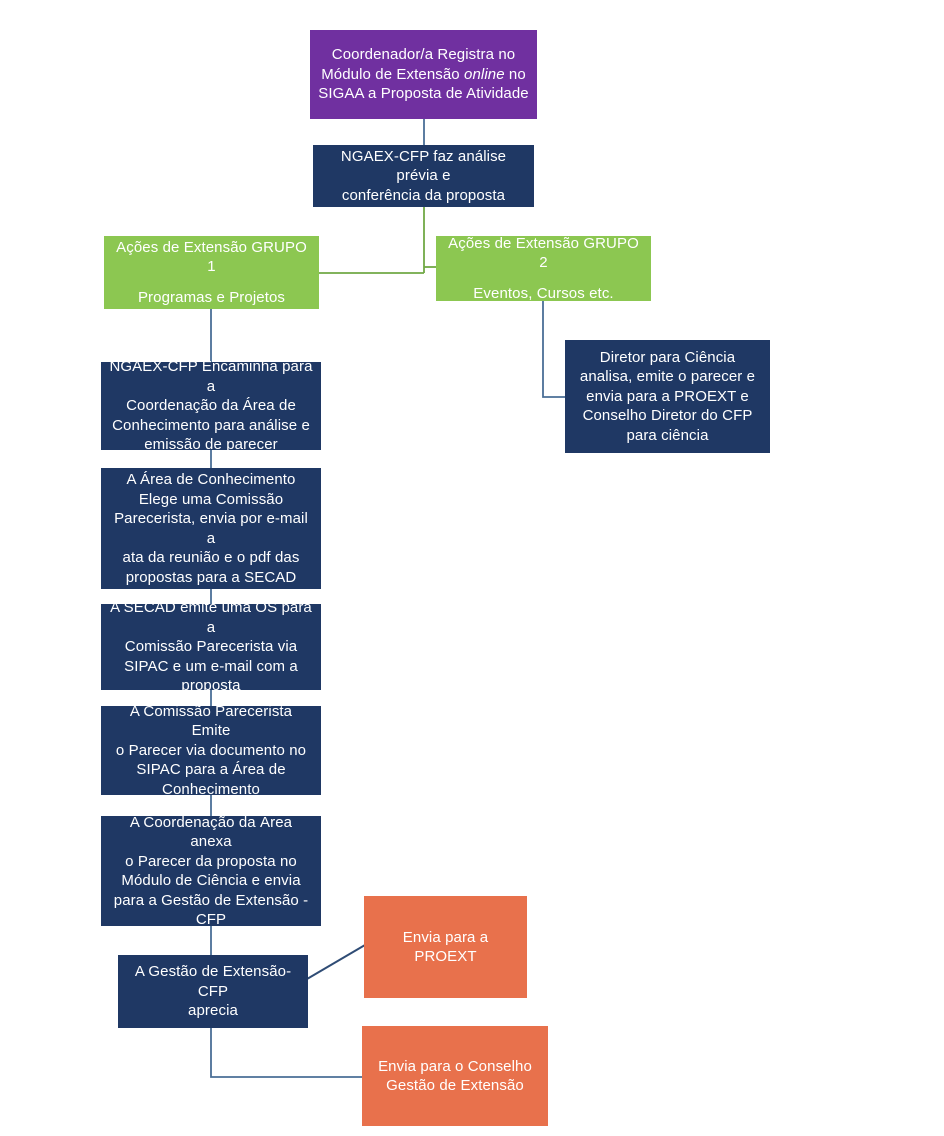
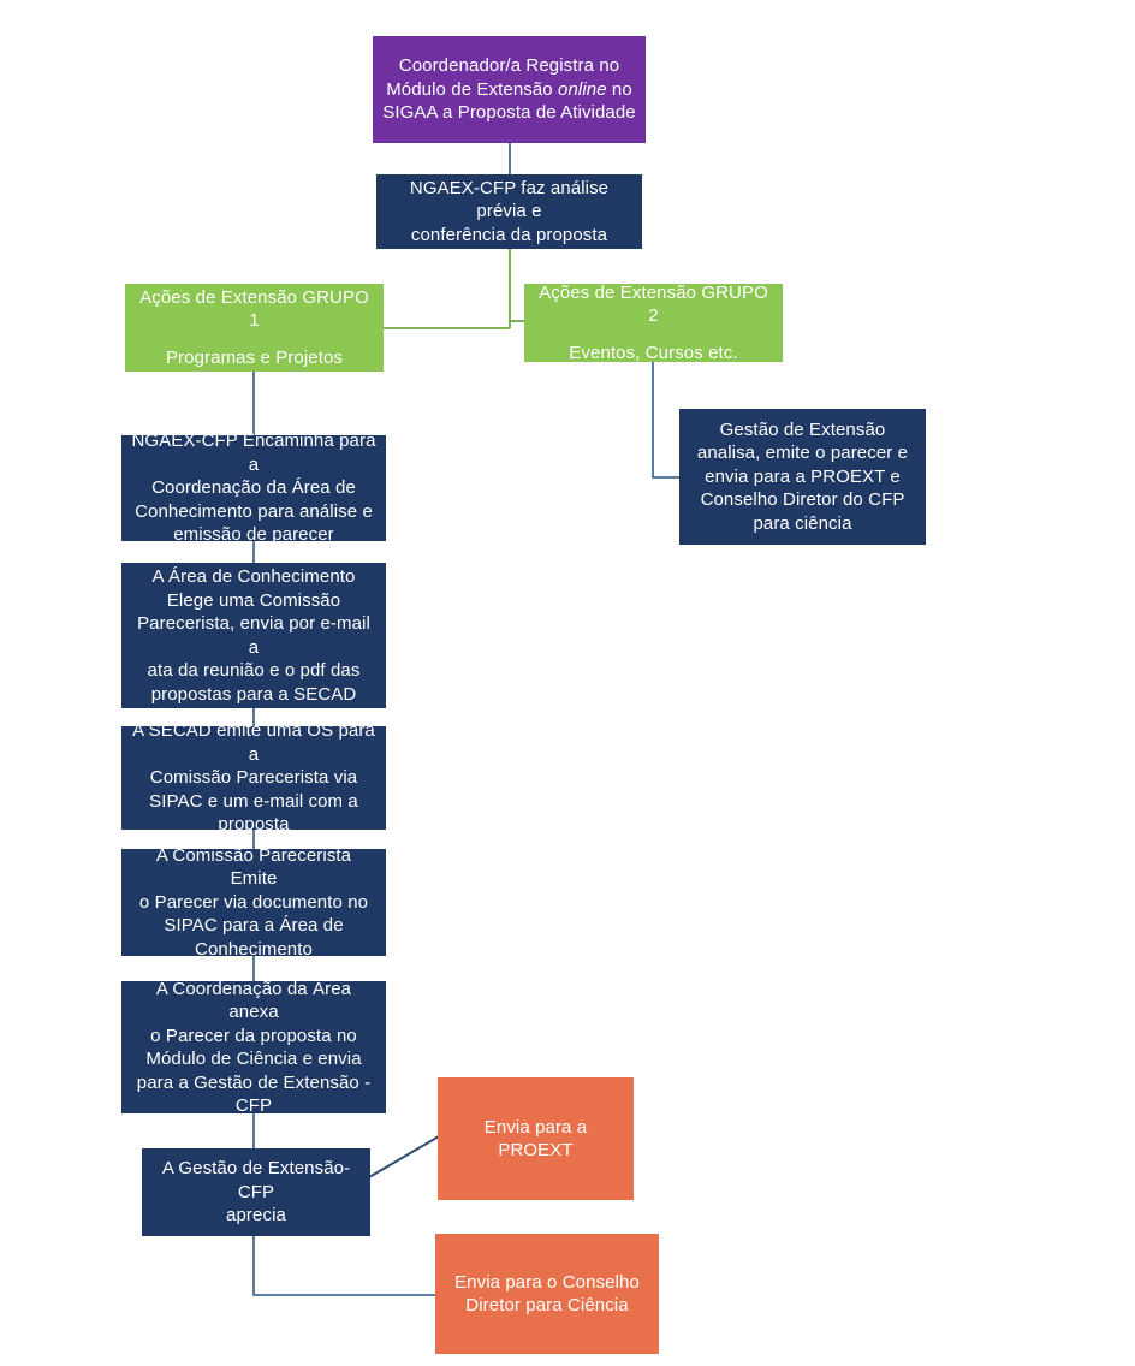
  Coordenador/a Registra no
  Módulo de Extensão online no
  SIGAA a Proposta de Atividade
  NGAEX-CFP faz análise prévia e
  conferência da proposta
  Ações de Extensão GRUPO 1
  Programas e Projetos
  Ações de Extensão GRUPO 2
  Eventos, Cursos etc.
- Diretor para Ciência
+ Gestão de Extensão
  analisa, emite o parecer e
  envia para a PROEXT e
  Conselho Diretor do CFP
  para ciência
  NGAEX-CFP Encaminha para a
  Coordenação da Área de
  Conhecimento para análise e
  emissão de parecer
  A Área de Conhecimento
  Elege uma Comissão
  Parecerista, envia por e-mail a
  ata da reunião e o pdf das
  propostas para a SECAD
  A SECAD emite uma OS para a
  Comissão Parecerista via
  SIPAC e um e-mail com a
  proposta
  A Comissão Parecerista Emite
  o Parecer via documento no
  SIPAC para a Área de
  Conhecimento
  A Coordenação da Área anexa
  o Parecer da proposta no
  Módulo de Ciência e envia
  para a Gestão de Extensão -
  CFP
  A Gestão de Extensão-CFP
  aprecia
  Envia para a PROEXT
  Envia para o Conselho
- Gestão de Extensão
+ Diretor para Ciência
